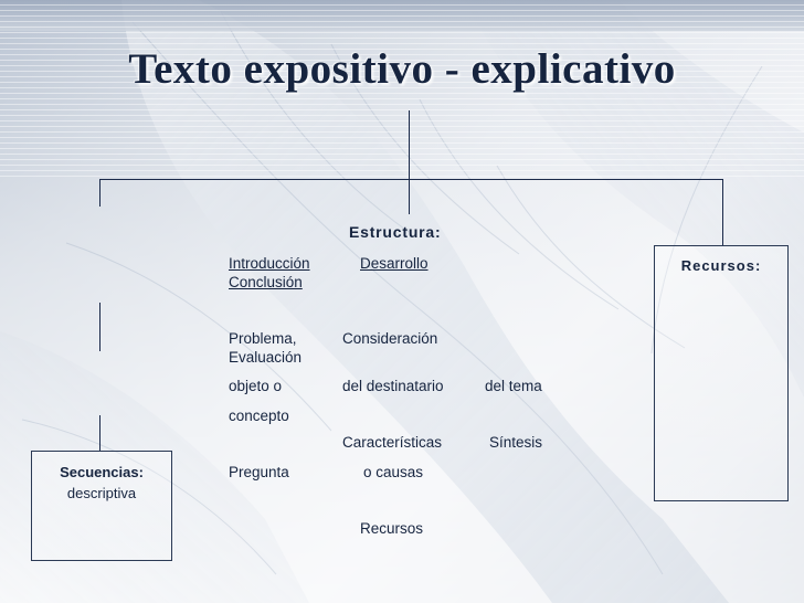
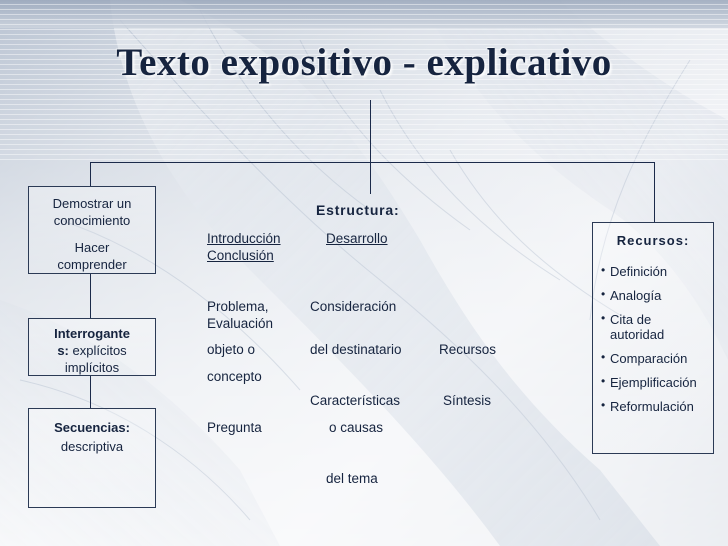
  Texto expositivo - explicativo
+ Demostrar un
+ conocimiento
+ Hacer
+ comprender
+ Interrogante
+ s: explícitos
+ implícitos
  Secuencias:
  descriptiva
  Recursos:
+ Definición
+ Analogía
+ Cita de autoridad
+ Comparación
+ Ejemplificación
+ Reformulación
  Estructura:
  Introducción
  Desarrollo
  Conclusión
  Problema,
  Consideración
  Evaluación
  objeto o
  del destinatario
- del tema
+ Recursos
  concepto
  Características
  Síntesis
  Pregunta
  o causas
- Recursos
+ del tema
